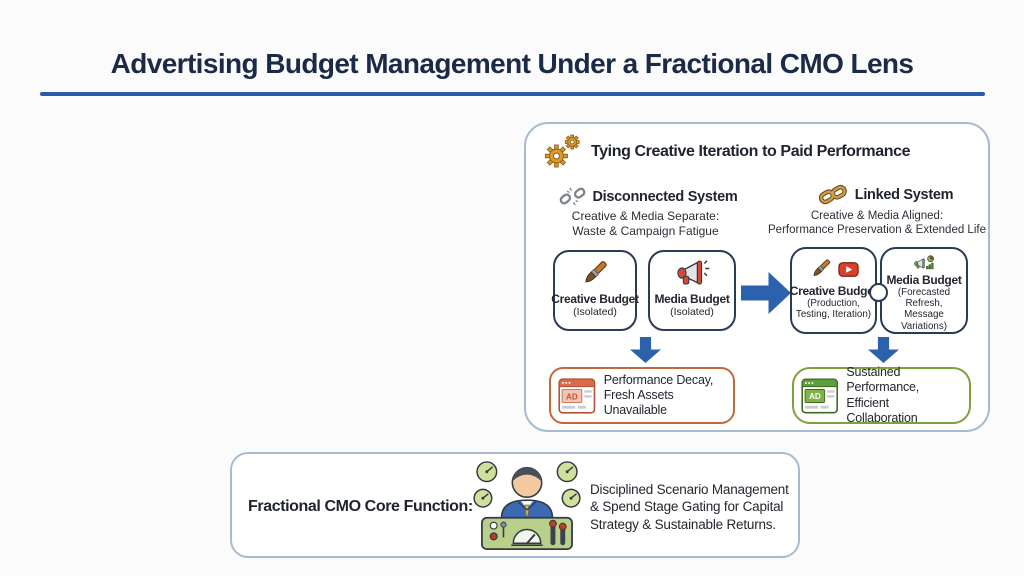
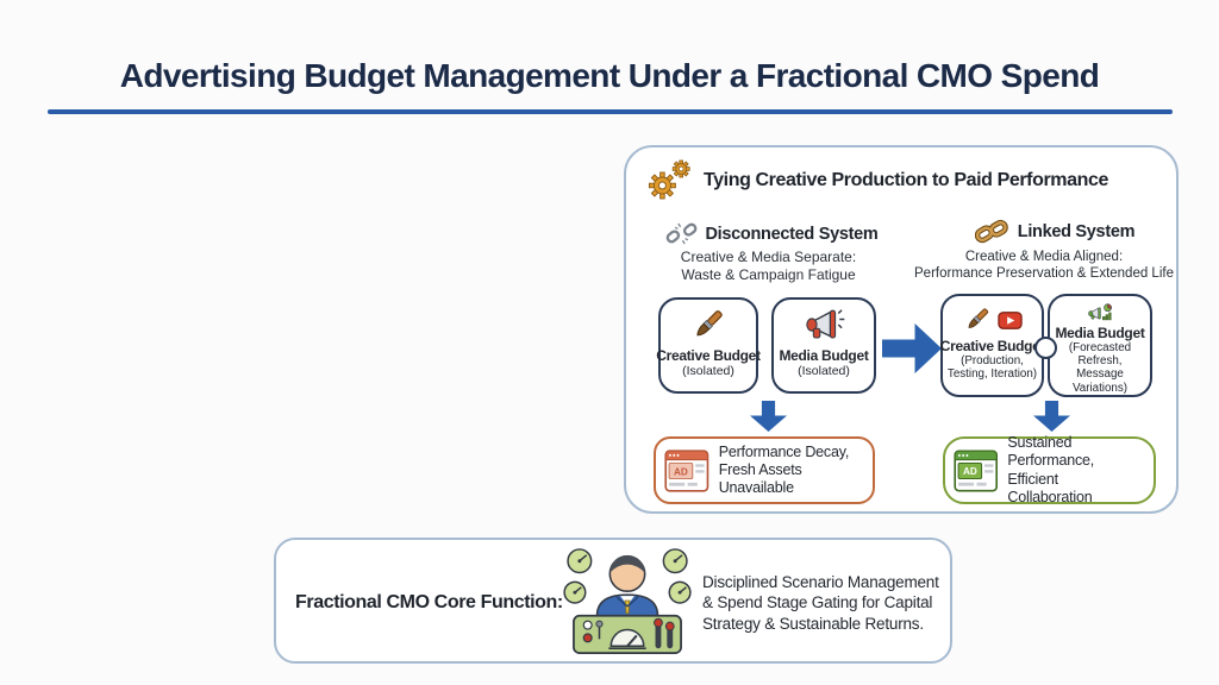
- Advertising Budget Management Under a Fractional CMO Lens
+ Advertising Budget Management Under a Fractional CMO Spend
- Tying Creative Iteration to Paid Performance
+ Tying Creative Production to Paid Performance
  Disconnected System
  Creative & Media Separate:
  Waste & Campaign Fatigue
  Linked System
  Creative & Media Aligned:
  Performance Preservation & Extended Life
  Creative Budget
  (Isolated)
  Media Budget
  (Isolated)
  Creative Budg
  (Production,
  Testing, Iteration)
  Media Budget
  (Forecasted Refresh,
  Message Variations)
  AD
  Performance Decay,
  Fresh Assets Unavailable
  AD
  Sustained Performance,
  Efficient Collaboration
  Fractional CMO Core Function:
  Disciplined Scenario Management
  & Spend Stage Gating for Capital
  Strategy & Sustainable Returns.
